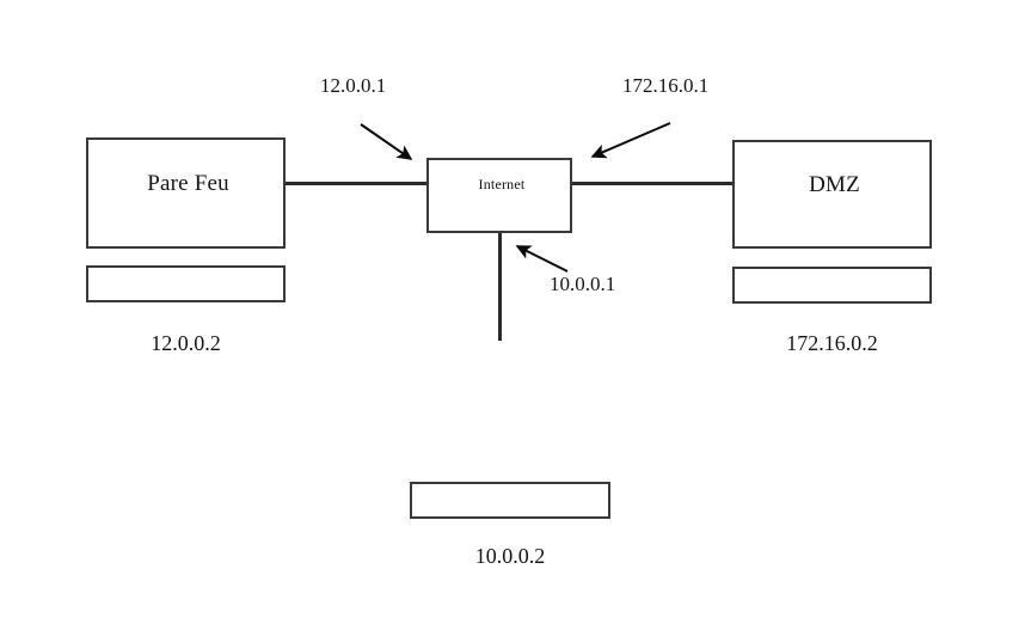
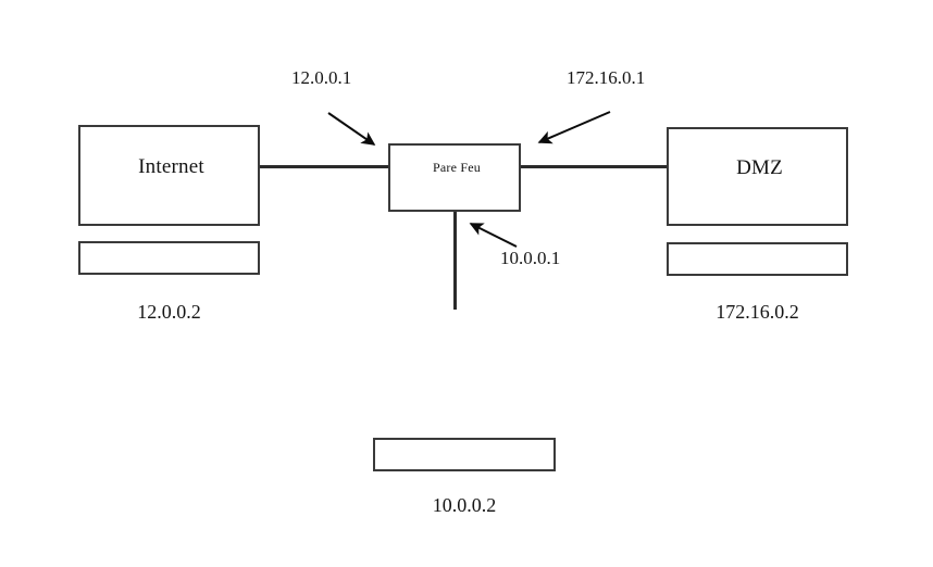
- Pare Feu
+ Internet
  12.0.0.2
- Internet
+ Pare Feu
  DMZ
  172.16.0.2
  10.0.0.2
  12.0.0.1
  172.16.0.1
  10.0.0.1
